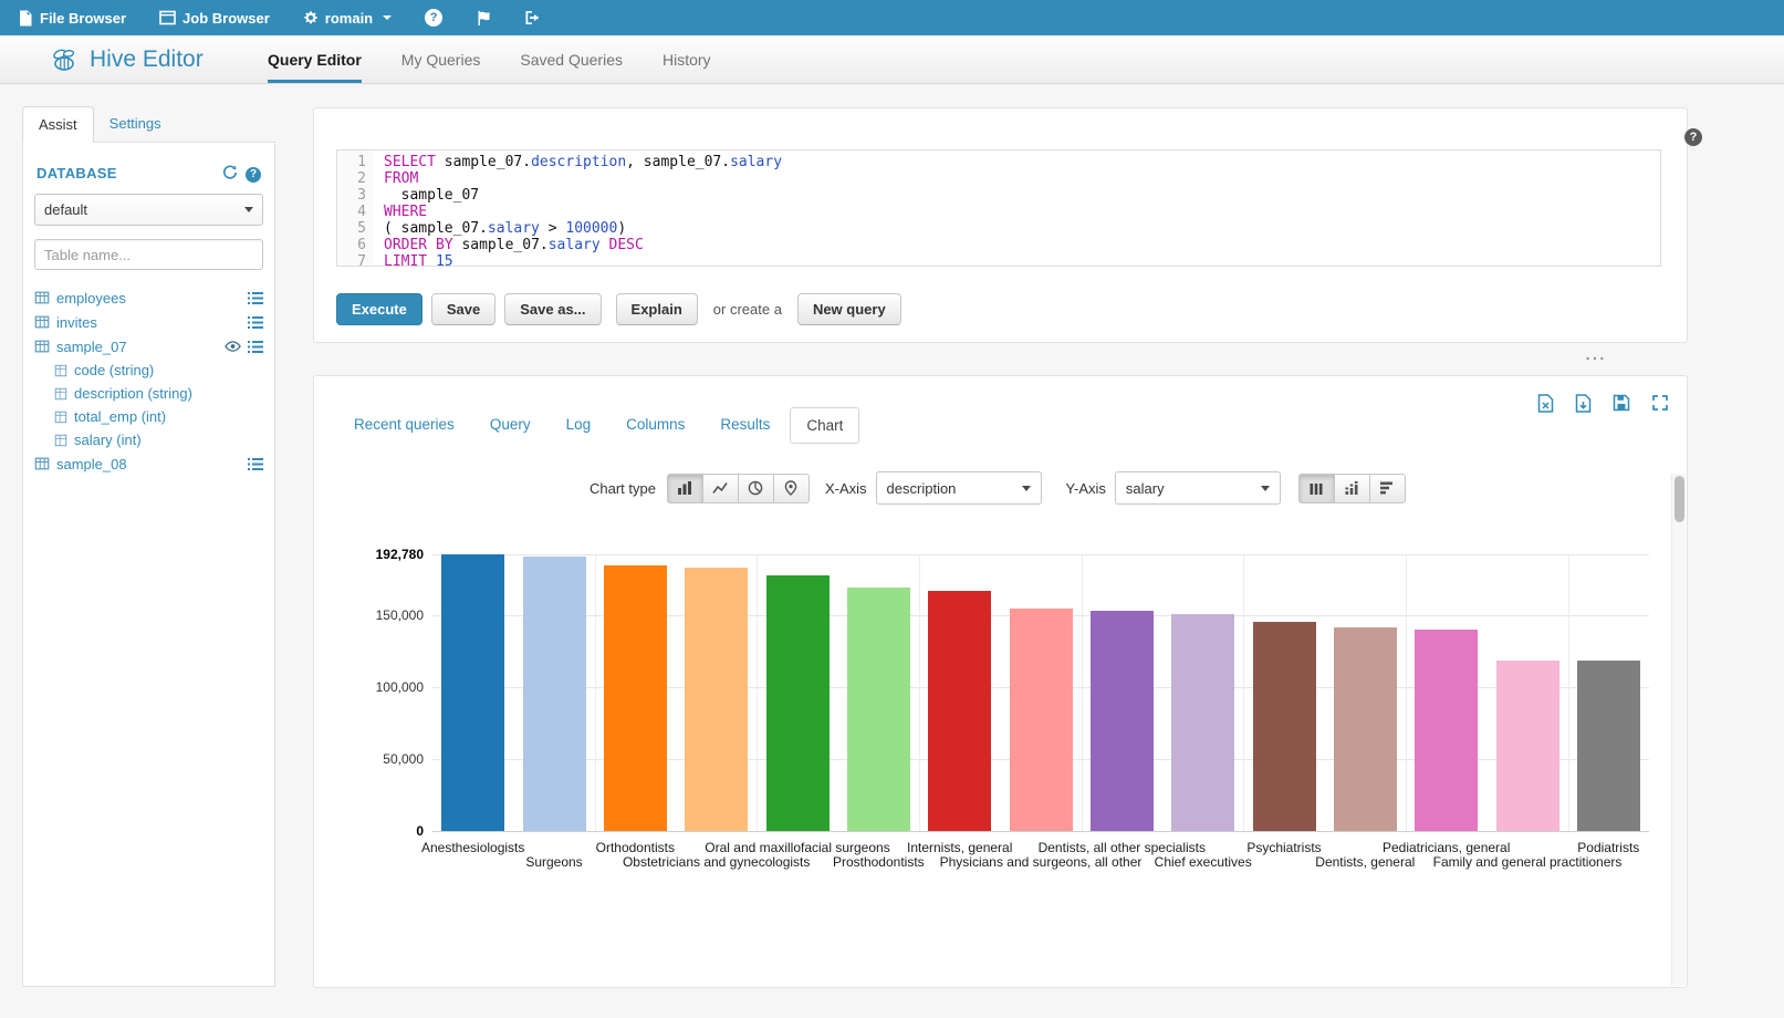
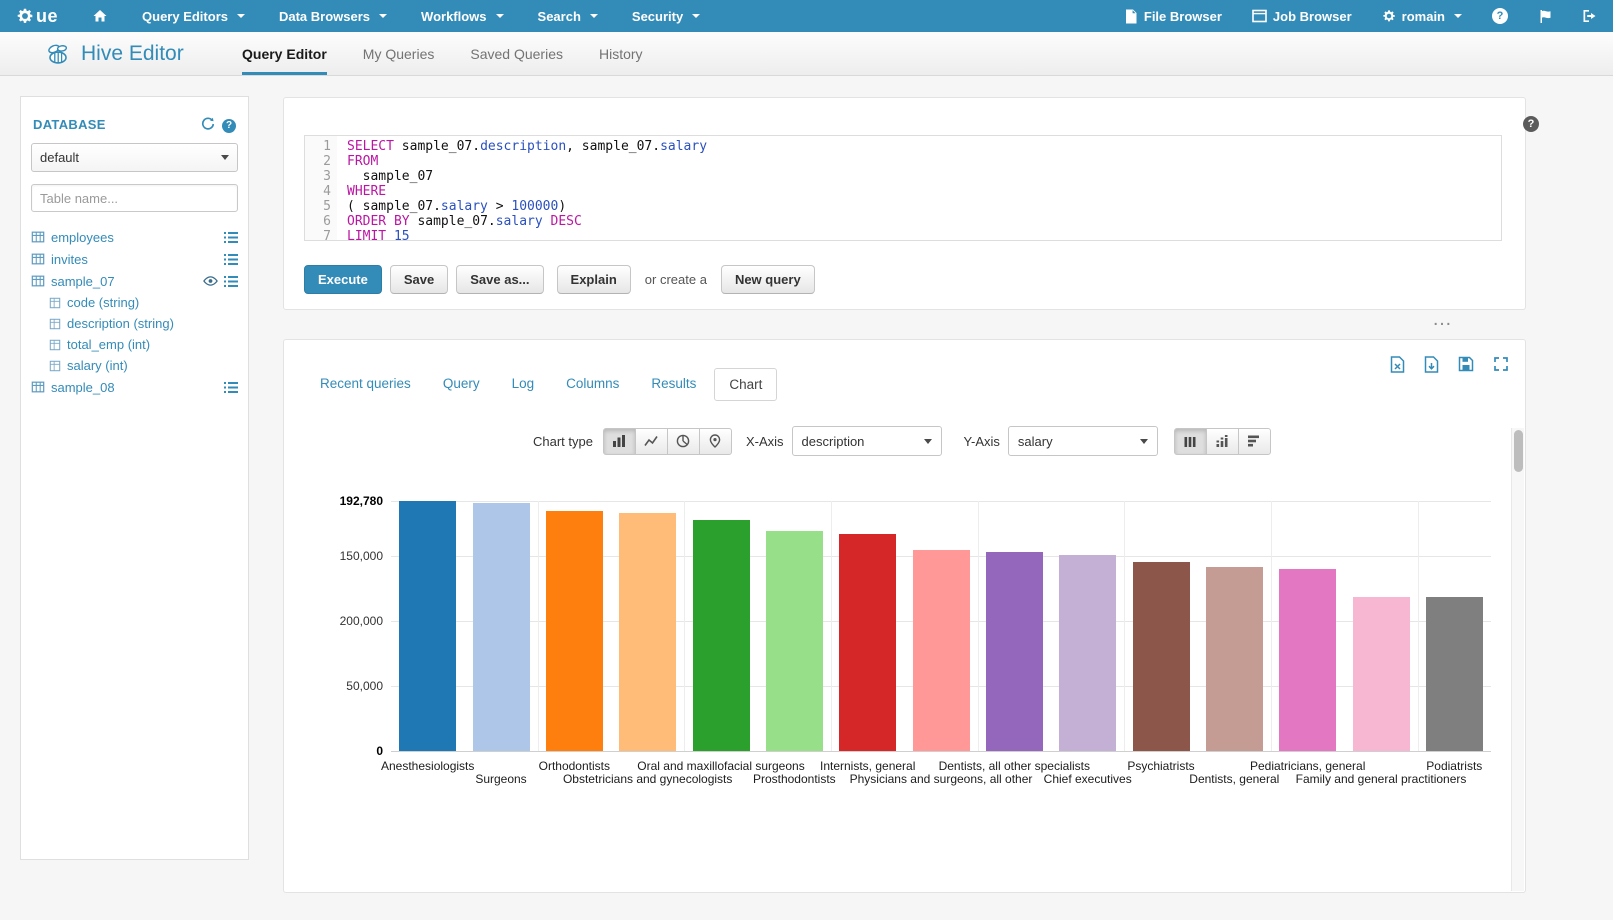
+ ue
+ Query Editors
+ Data Browsers
+ Workflows
+ Search
+ Security
  File Browser
  Job Browser
  romain
  ?
  Hive Editor
  Query Editor
  My Queries
  Saved Queries
  History
- Assist
- Settings
  DATABASE
  ?
  default
  Table name...
  employees
  invites
  sample_07
  code (string)
  description (string)
  total_emp (int)
  salary (int)
  sample_08
  ?
  1
  2
  3
  4
  5
  6
  7
  SELECT sample_07.description, sample_07.salary
  FROM
  sample_07
  WHERE
  ( sample_07.salary > 100000)
  ORDER BY sample_07.salary DESC
  LIMIT 15
  Execute
  Save
  Save as...
  Explain
  or create a
  New query
  …
  Recent queries
  Query
  Log
  Columns
  Results
  Chart
  Chart type
  X-Axis
  description
  Y-Axis
  salary
  0
  50,000
- 100,000
+ 200,000
  150,000
  192,780
  Anesthesiologists
  Surgeons
  Orthodontists
  Obstetricians and gynecologists
  Oral and maxillofacial surgeons
  Prosthodontists
  Internists, general
  Physicians and surgeons, all other
  Dentists, all other specialists
  Chief executives
  Psychiatrists
  Dentists, general
  Pediatricians, general
  Family and general practitioners
  Podiatrists
